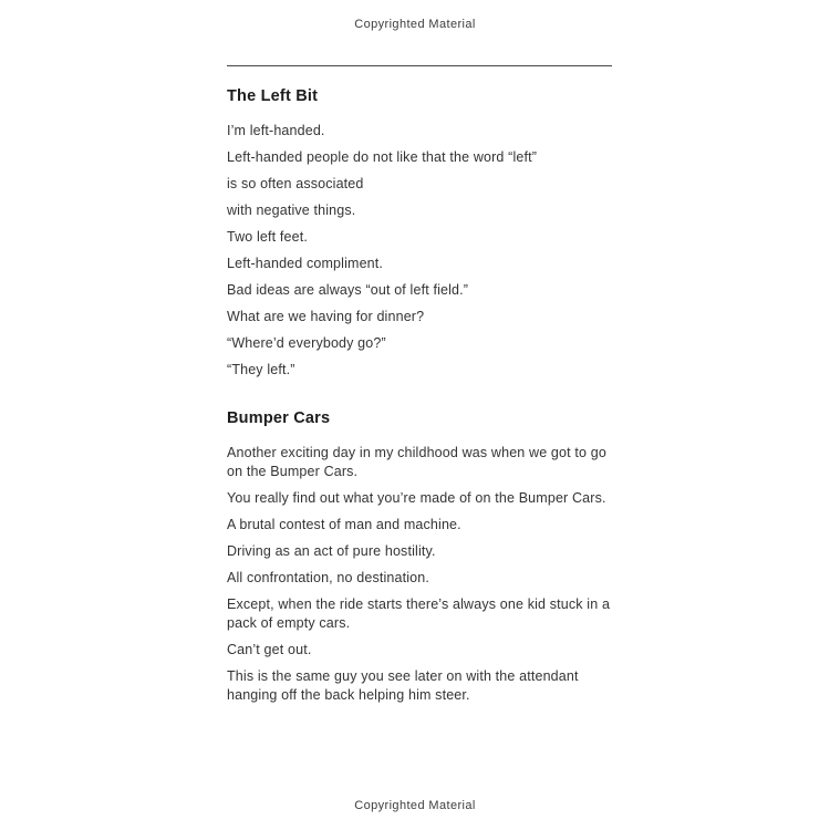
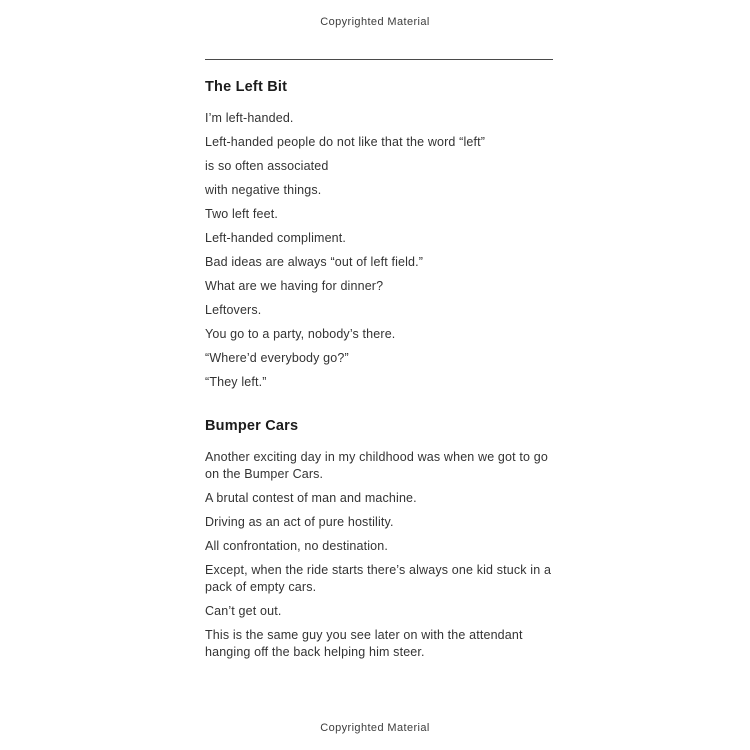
  Copyrighted Material
  The Left Bit
  I’m left-handed.
  Left-handed people do not like that the word “left”
  is so often associated
  with negative things.
  Two left feet.
  Left-handed compliment.
  Bad ideas are always “out of left field.”
  What are we having for dinner?
+ Leftovers.
+ You go to a party, nobody’s there.
  “Where’d everybody go?”
  “They left.”
  Bumper Cars
  Another exciting day in my childhood was when we got to go
  on the Bumper Cars.
- You really find out what you’re made of on the Bumper Cars.
  A brutal contest of man and machine.
  Driving as an act of pure hostility.
  All confrontation, no destination.
  Except, when the ride starts there’s always one kid stuck in a
  pack of empty cars.
  Can’t get out.
  This is the same guy you see later on with the attendant
  hanging off the back helping him steer.
  Copyrighted Material
